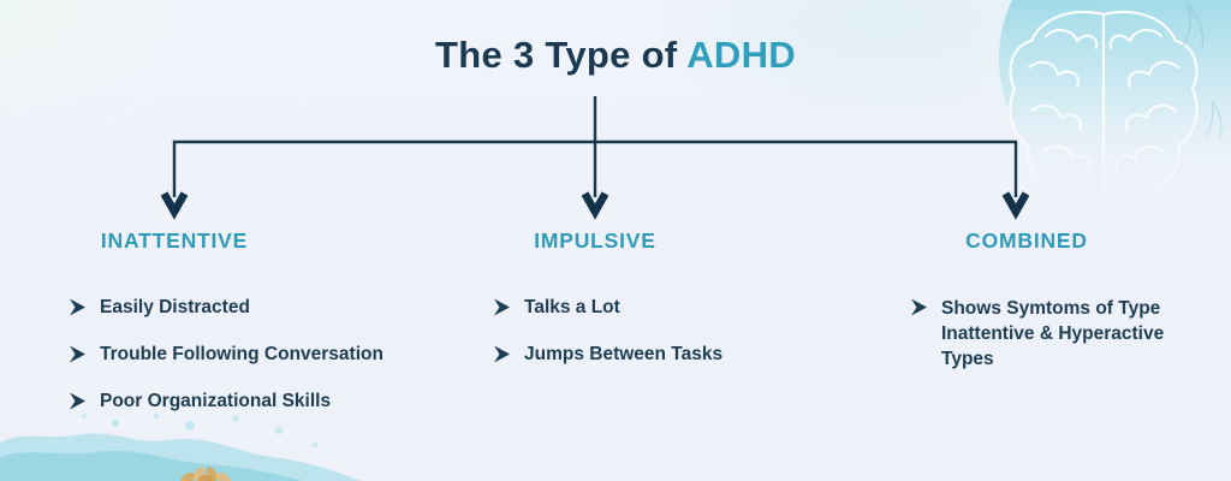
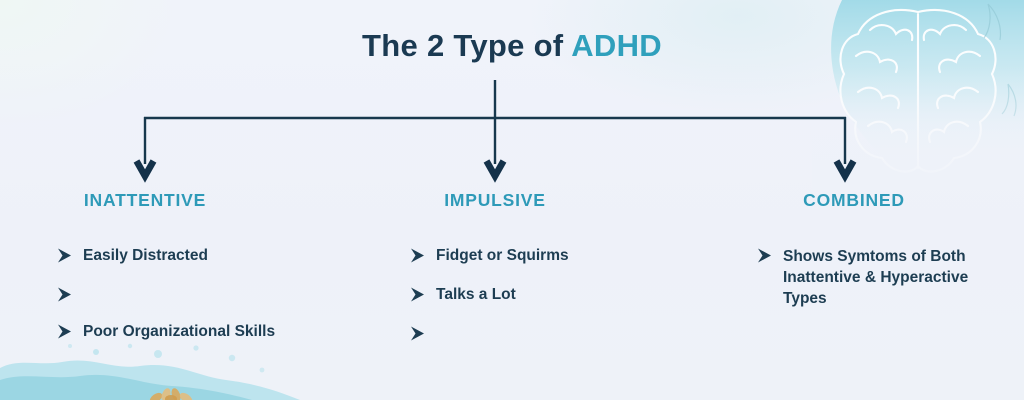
- The 3 Type of ADHD
+ The 2 Type of ADHD
  INATTENTIVE
  IMPULSIVE
  COMBINED
  Easily Distracted
- Trouble Following Conversation
  Poor Organizational Skills
+ Fidget or Squirms
  Talks a Lot
- Jumps Between Tasks
- Shows Symtoms of Type Inattentive & Hyperactive Types
+ Shows Symtoms of Both Inattentive & Hyperactive Types
